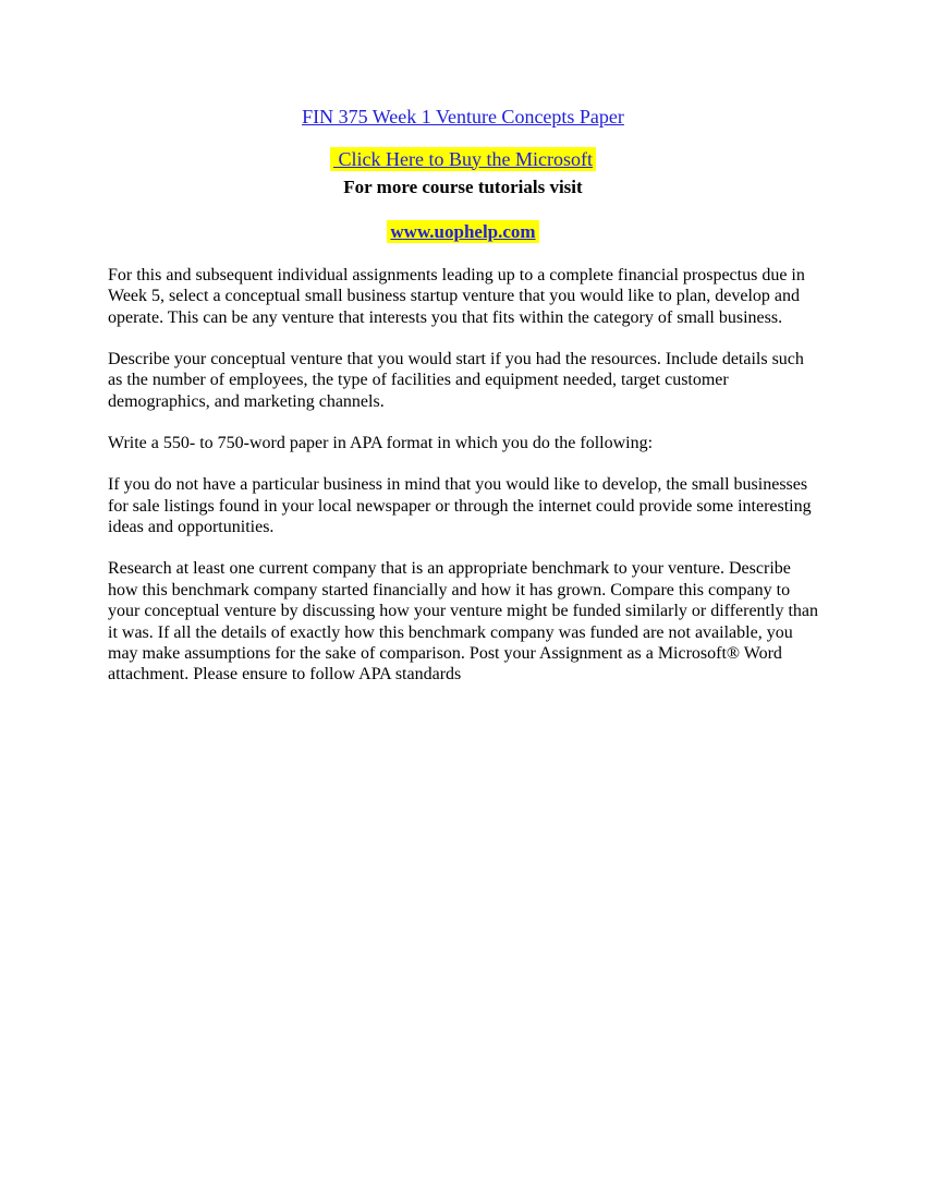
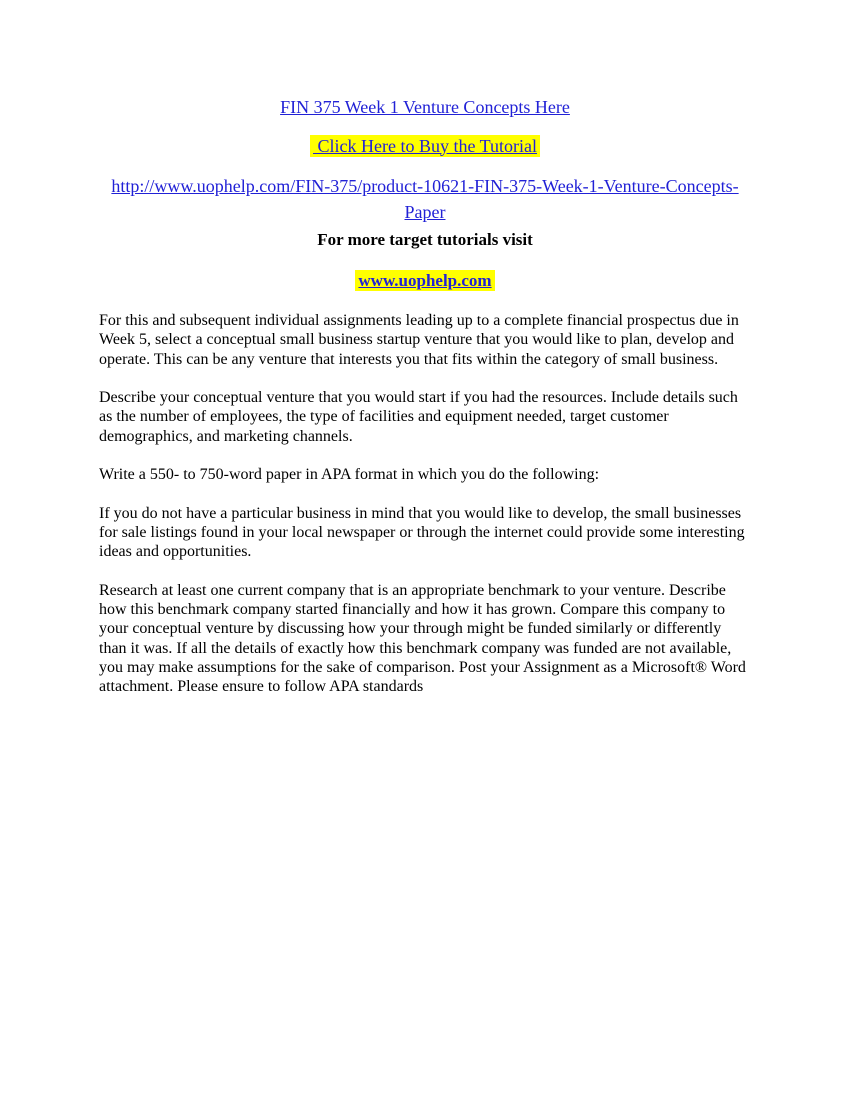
- FIN 375 Week 1 Venture Concepts Paper
+ FIN 375 Week 1 Venture Concepts Here
- Click Here to Buy the Microsoft
+ Click Here to Buy the Tutorial
+ http://www.uophelp.com/FIN-375/product-10621-FIN-375-Week-1-Venture-Concepts-Paper
- For more course tutorials visit
+ For more target tutorials visit
  www.uophelp.com
  For this and subsequent individual assignments leading up to a complete financial prospectus due in Week 5, select a conceptual small business startup venture that you would like to plan, develop and operate. This can be any venture that interests you that fits within the category of small business.
  Describe your conceptual venture that you would start if you had the resources. Include details such as the number of employees, the type of facilities and equipment needed, target customer demographics, and marketing channels.
  Write a 550- to 750-word paper in APA format in which you do the following:
  If you do not have a particular business in mind that you would like to develop, the small businesses for sale listings found in your local newspaper or through the internet could provide some interesting ideas and opportunities.
- Research at least one current company that is an appropriate benchmark to your venture. Describe how this benchmark company started financially and how it has grown. Compare this company to your conceptual venture by discussing how your venture might be funded similarly or differently than it was. If all the details of exactly how this benchmark company was funded are not available, you may make assumptions for the sake of comparison. Post your Assignment as a Microsoft® Word attachment. Please ensure to follow APA standards
+ Research at least one current company that is an appropriate benchmark to your venture. Describe how this benchmark company started financially and how it has grown. Compare this company to your conceptual venture by discussing how your through might be funded similarly or differently than it was. If all the details of exactly how this benchmark company was funded are not available, you may make assumptions for the sake of comparison. Post your Assignment as a Microsoft® Word attachment. Please ensure to follow APA standards
